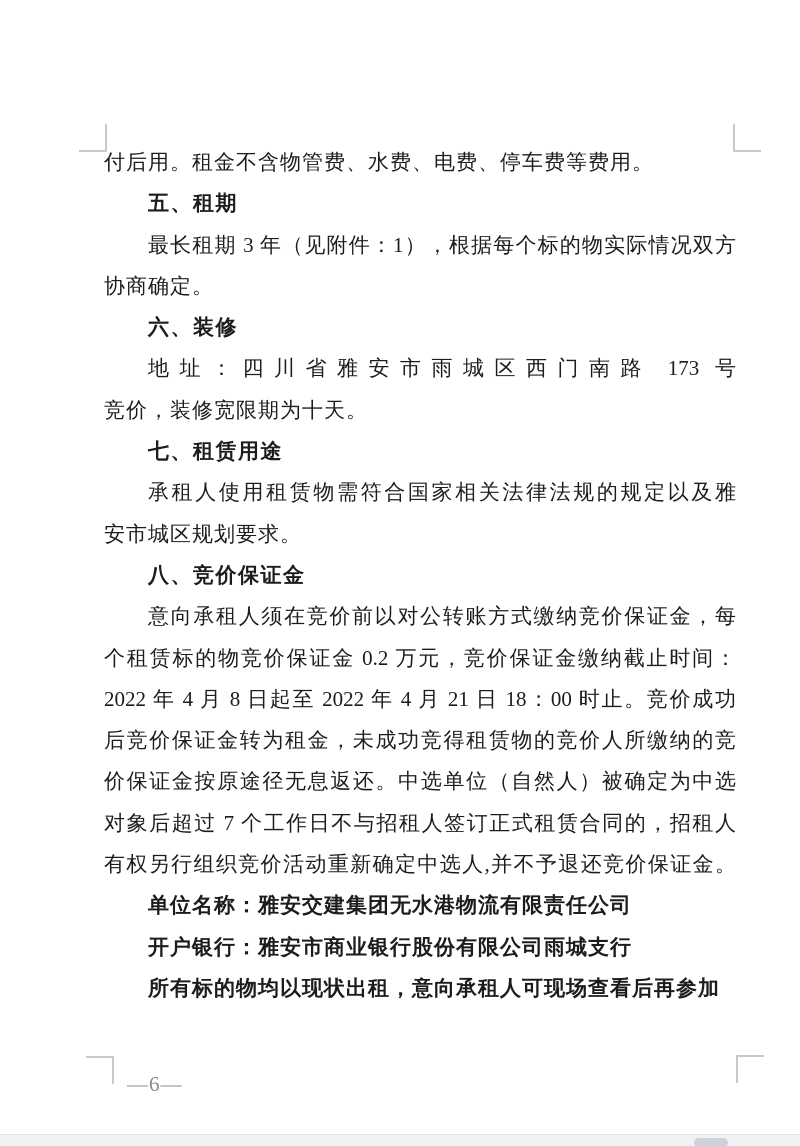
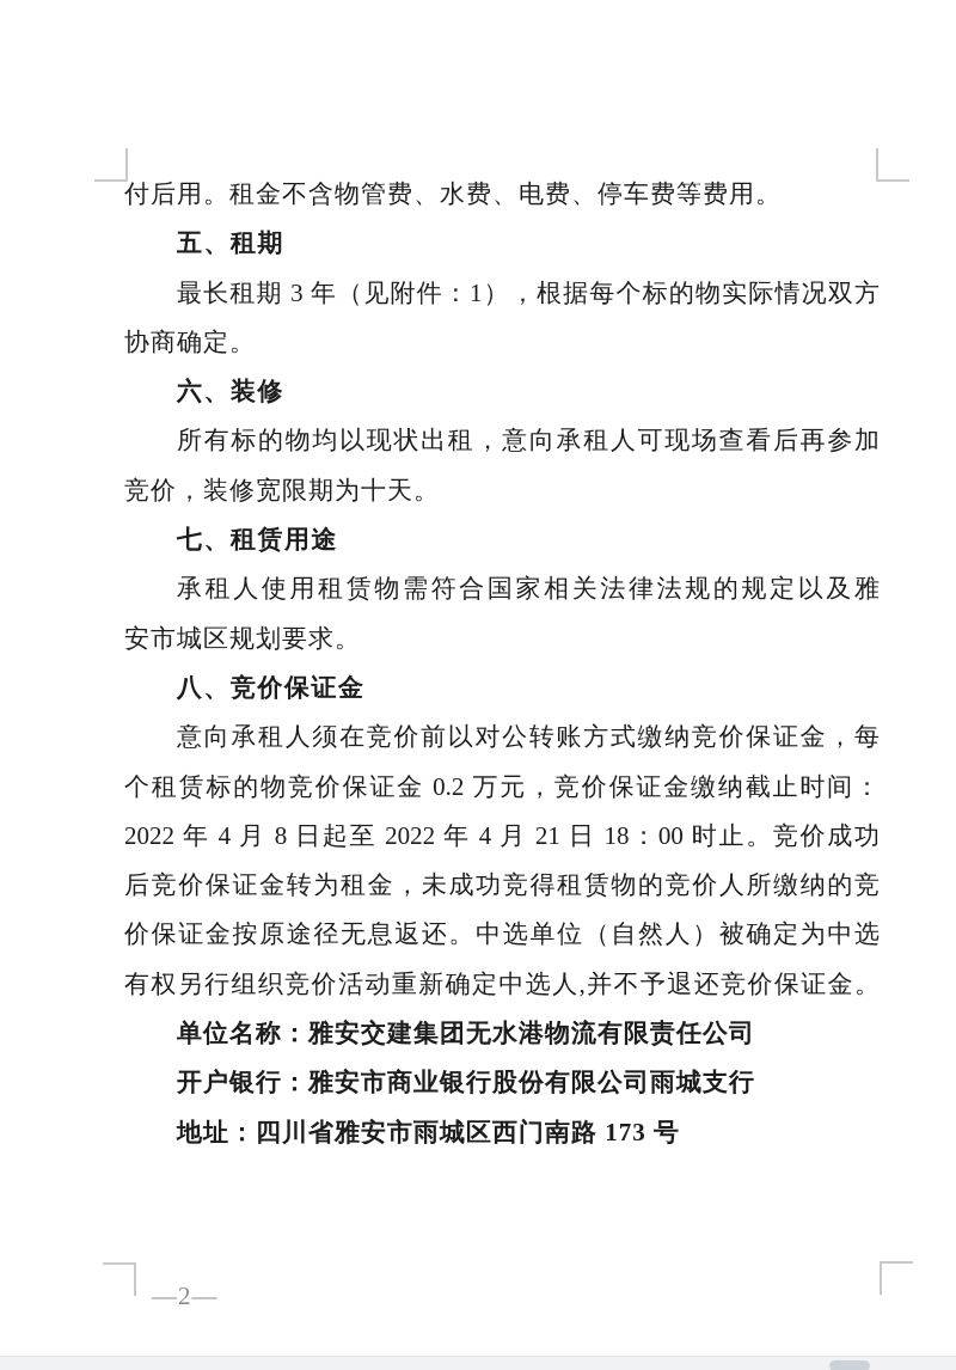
  付后用。租金不含物管费、水费、电费、停车费等费用。
  五、租期
  最长租期 3 年（见附件：1），根据每个标的物实际情况双方
  协商确定。
  六、装修
- 地址：四川省雅安市雨城区西门南路 173 号
+ 所有标的物均以现状出租，意向承租人可现场查看后再参加
  竞价，装修宽限期为十天。
  七、租赁用途
  承租人使用租赁物需符合国家相关法律法规的规定以及雅
  安市城区规划要求。
  八、竞价保证金
  意向承租人须在竞价前以对公转账方式缴纳竞价保证金，每
  个租赁标的物竞价保证金 0.2 万元，竞价保证金缴纳截止时间：
  2022 年 4 月 8 日起至 2022 年 4 月 21 日 18：00 时止。竞价成功
  后竞价保证金转为租金，未成功竞得租赁物的竞价人所缴纳的竞
  价保证金按原途径无息返还。中选单位（自然人）被确定为中选
- 对象后超过 7 个工作日不与招租人签订正式租赁合同的，招租人
  有权另行组织竞价活动重新确定中选人,并不予退还竞价保证金。
  单位名称：雅安交建集团无水港物流有限责任公司
  开户银行：雅安市商业银行股份有限公司雨城支行
- 所有标的物均以现状出租，意向承租人可现场查看后再参加
+ 地址：四川省雅安市雨城区西门南路 173 号
- —6—
+ —2—
